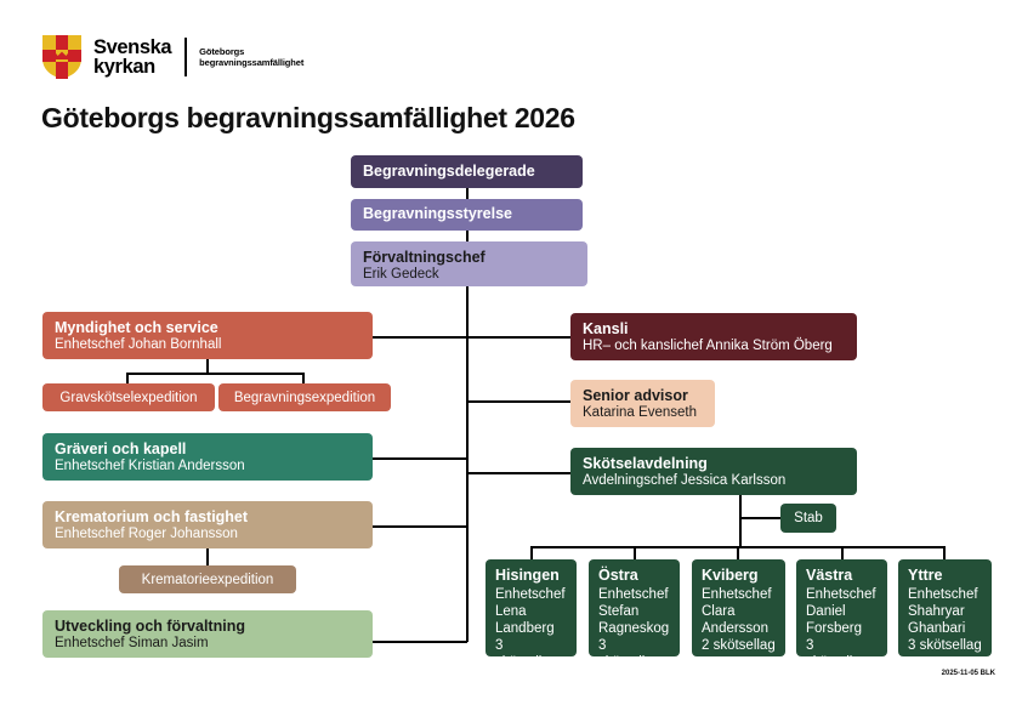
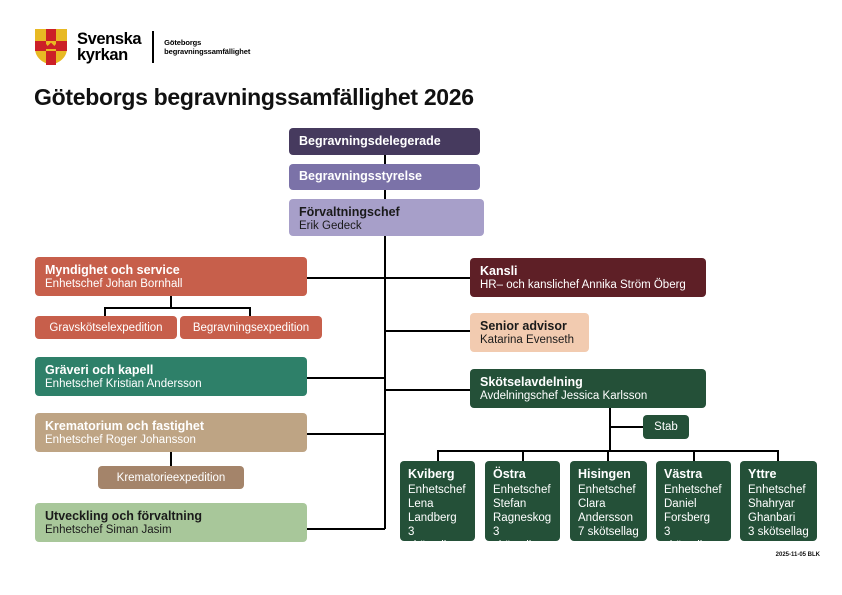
  Svenska
  kyrkan
  Göteborgs
  begravningssamfällighet
  Göteborgs begravningssamfällighet 2026
  Begravningsdelegerade
  Begravningsstyrelse
  Förvaltningschef
  Erik Gedeck
  Myndighet och service
  Enhetschef Johan Bornhall
  Gravskötselexpedition
  Begravningsexpedition
  Gräveri och kapell
  Enhetschef Kristian Andersson
  Krematorium och fastighet
  Enhetschef Roger Johansson
  Krematorieexpedition
  Utveckling och förvaltning
  Enhetschef Siman Jasim
  Kansli
  HR– och kanslichef Annika Ström Öberg
  Senior advisor
  Katarina Evenseth
  Skötselavdelning
  Avdelningschef Jessica Karlsson
  Stab
- Hisingen
+ Kviberg
  Enhetschef
  Lena
  Landberg
  3 skötsellag
  Östra
  Enhetschef
  Stefan
  Ragneskog
  3 skötsellag
- Kviberg
+ Hisingen
  Enhetschef
  Clara
  Andersson
- 2 skötsellag
+ 7 skötsellag
  Västra
  Enhetschef
  Daniel
  Forsberg
  3 skötsellag
  Yttre
  Enhetschef
  Shahryar
  Ghanbari
  3 skötsellag
